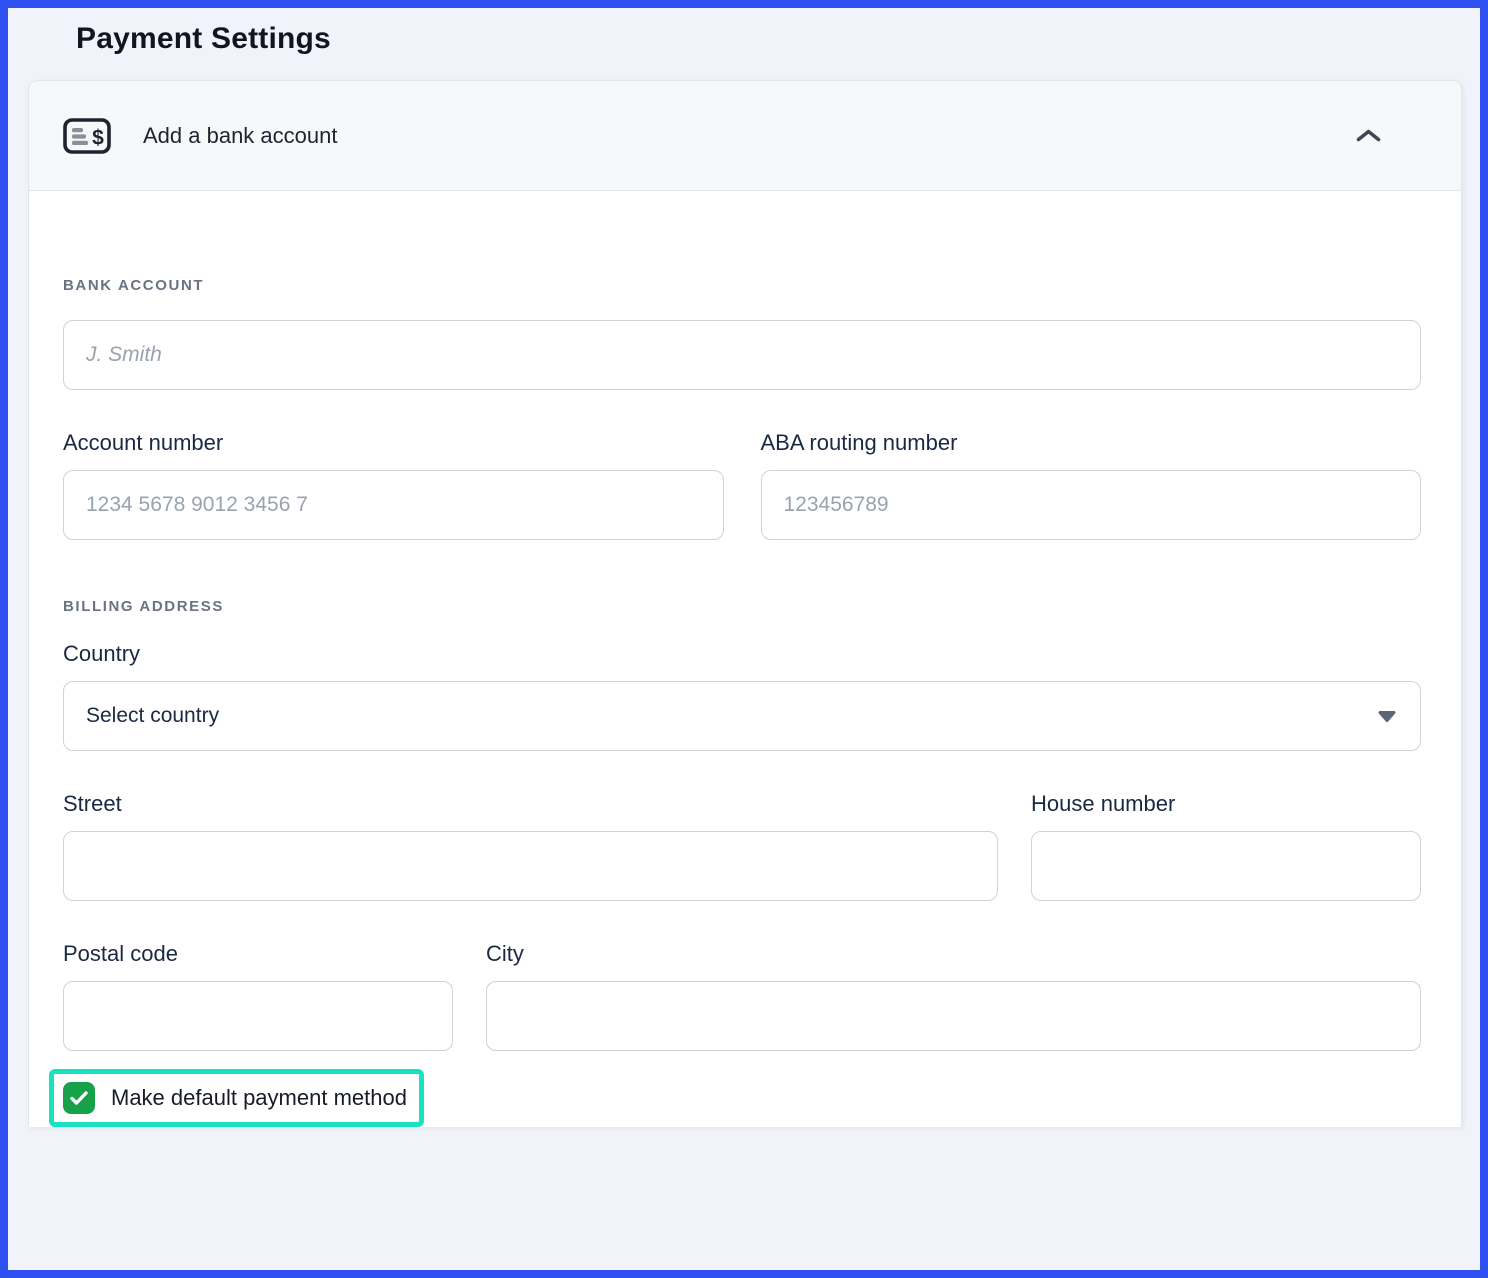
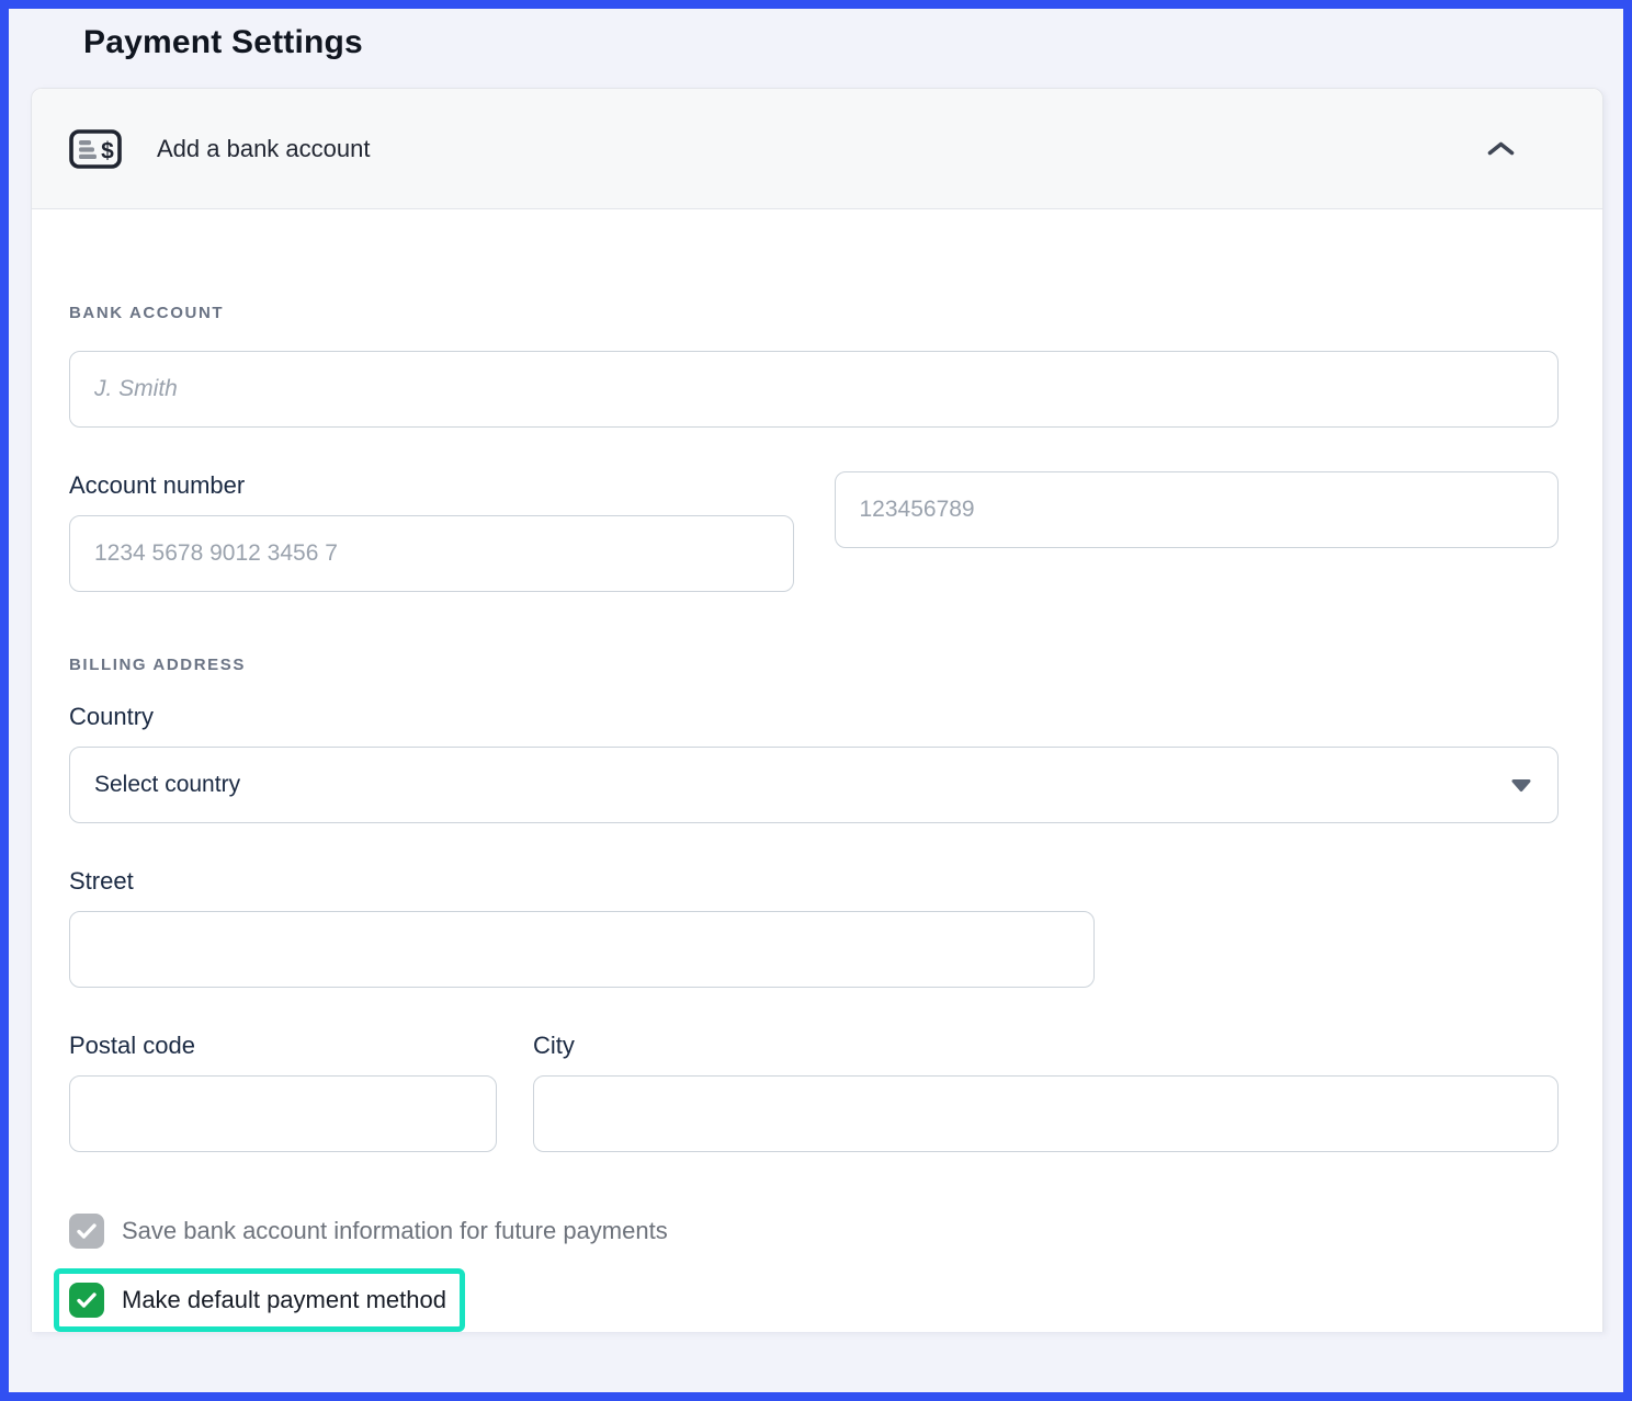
  Payment Settings
  $
  Add a bank account
  BANK ACCOUNT
  J. Smith
  Account number
  1234 5678 9012 3456 7
- ABA routing number
  123456789
  BILLING ADDRESS
  Country
  Select country
  Street
- House number
  Postal code
  City
+ Save bank account information for future payments
  Make default payment method
